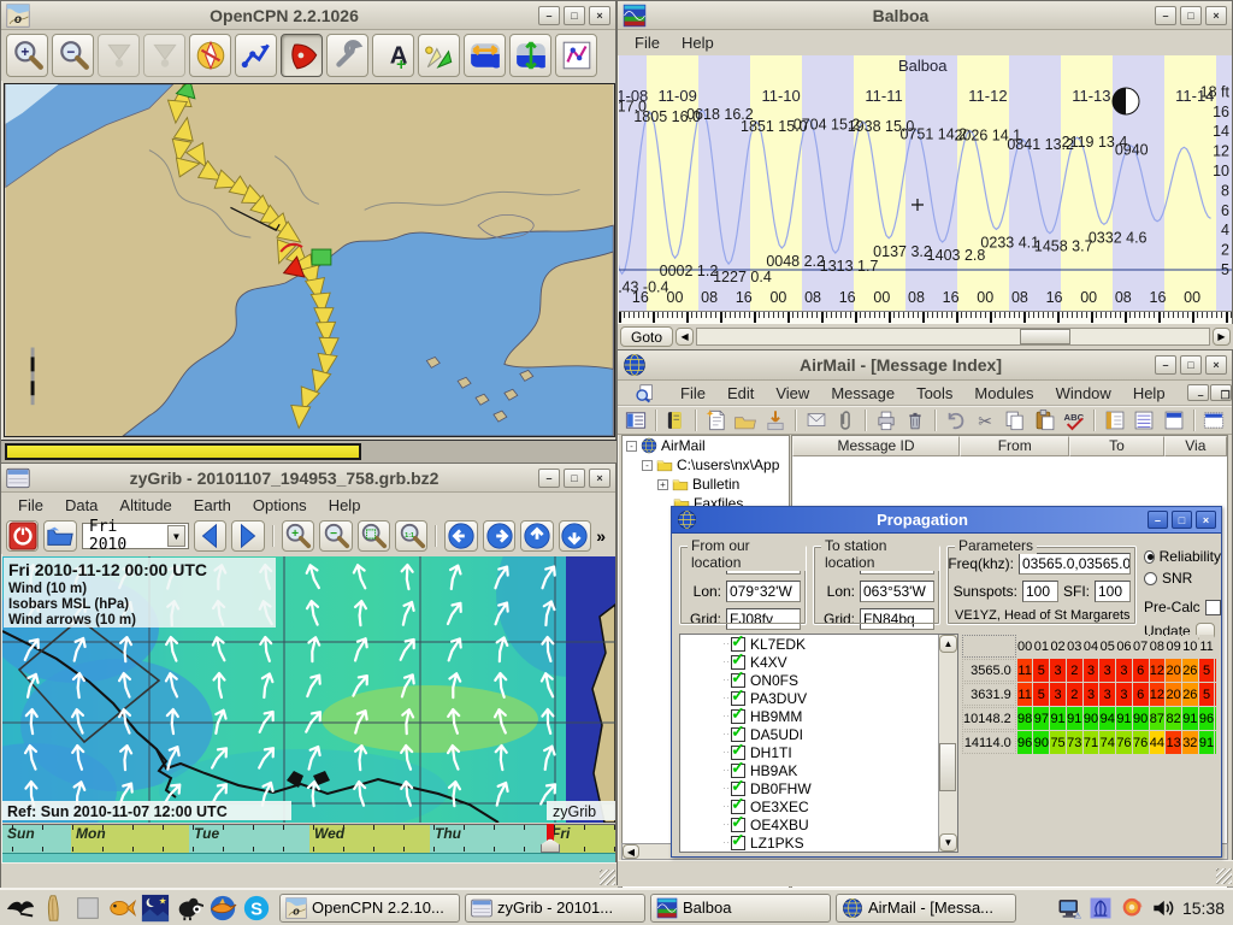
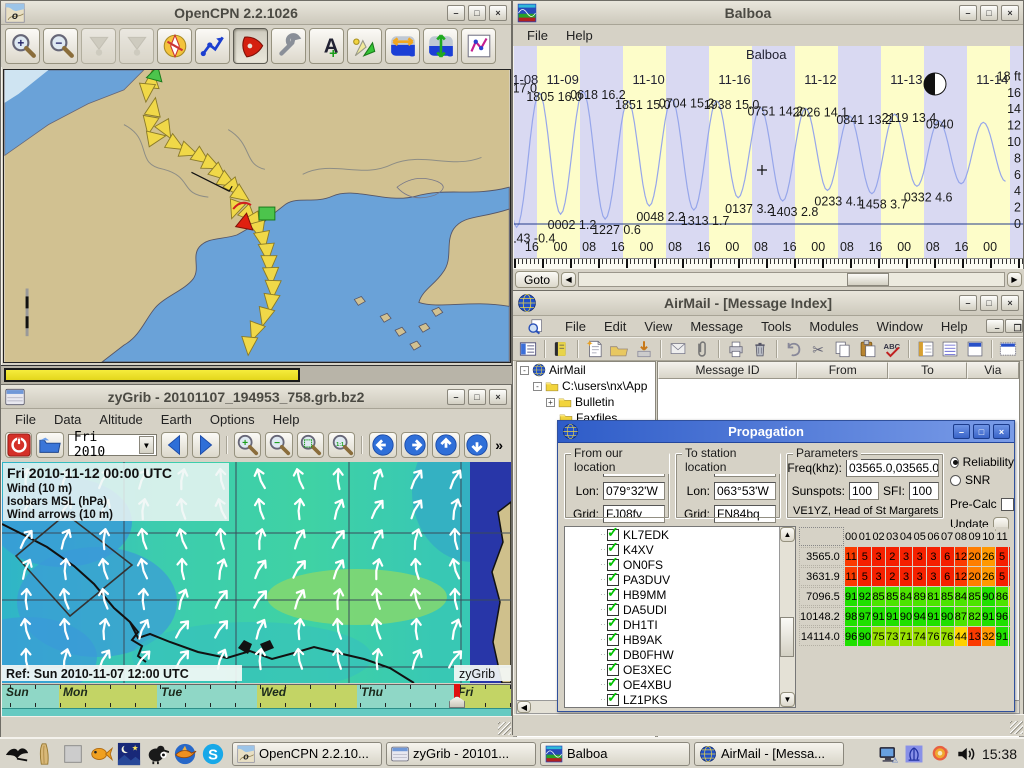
  o
  OpenCPN 2.2.1026
  –
  □
  ×
  +
  −
  A
  +
  Balboa
  –
  □
  ×
  File
  Help
  1-08
  11-09
  11-10
- 11-11
+ 11-16
  11-12
  11-13
  11-14
  Balboa
  143 -0.4
  1805 16.0
  0002 1.2
  0618 16.2
- 1227 0.4
+ 1227 0.6
  1851 15.0
  0048 2.2
  0704 15.2
  1313 1.7
  1938 15.0
  0137 3.2
  0751 14.2
  1403 2.8
  2026 14.1
  0233 4.1
  0841 13.2
  1458 3.7
  2119 13.4
  0332 4.6
  0940
  18 ft
  16
  14
  12
  10
  8
  6
  4
  2
- 5
+ 0
  16
  00
  08
  16
  00
  08
  16
  00
  08
  16
  00
  08
  16
  00
  08
  16
  00
  Goto
  ◀
  ▶
  zyGrib - 20101107_194953_758.grb.bz2
  –
  □
  ×
  File
  Data
  Altitude
  Earth
  Options
  Help
  Fri 2010
  ▼
  +
  −
  ⬚
  »
  Fri 2010-11-12 00:00 UTC
  Wind (10 m)
  Isobars MSL (hPa)
  Wind arrows (10 m)
  Ref: Sun 2010-11-07 12:00 UTC
  zyGrib
  Sun
  Mon
  Tue
  Wed
  Thu
  Fri
  AirMail - [Message Index]
  –
  □
  ×
  File
  Edit
  View
  Message
  Tools
  Modules
  Window
  Help
  –
  ❐
  ✦
  ✂
  ABC
  -
  AirMail
  -
  C:\users\nx\App
  +
  Bulletin
  Faxfiles
  Message ID
  From
  To
  Via
  ◀
  Propagation
  –
  □
  ×
  From our location
  Lon:
  079°32'W
  Grid:
  FJ08fv
  To station location
  Lon:
  063°53'W
  Grid:
  FN84bq
  Parameters
  Freq(khz):
  03565.0,03565.0
  Sunspots:
  100
  SFI:
  100
  VE1YZ, Head of St Margarets
  Reliability
  SNR
  Pre-Calc
  Update
  KL7EDK
  K4XV
  ON0FS
  PA3DUV
  HB9MM
  DA5UDI
  DH1TI
  HB9AK
  DB0FHW
  OE3XEC
  OE4XBU
  LZ1PKS
  ▲
  ▼
  	00	01	02	03	04	05	06	07	08	09	10	11
  3565.0	11	5	3	2	3	3	3	6	12	20	26	5
  3631.9	11	5	3	2	3	3	3	6	12	20	26	5
+ 7096.5	91	92	85	85	84	89	81	85	84	85	90	86
  10148.2	98	97	91	91	90	94	91	90	87	82	91	96
  14114.0	96	90	75	73	71	74	76	76	44	13	32	91
  ★
  S
  o
  OpenCPN 2.2.10...
  zyGrib - 20101...
  Balboa
  AirMail - [Messa...
  15:38
